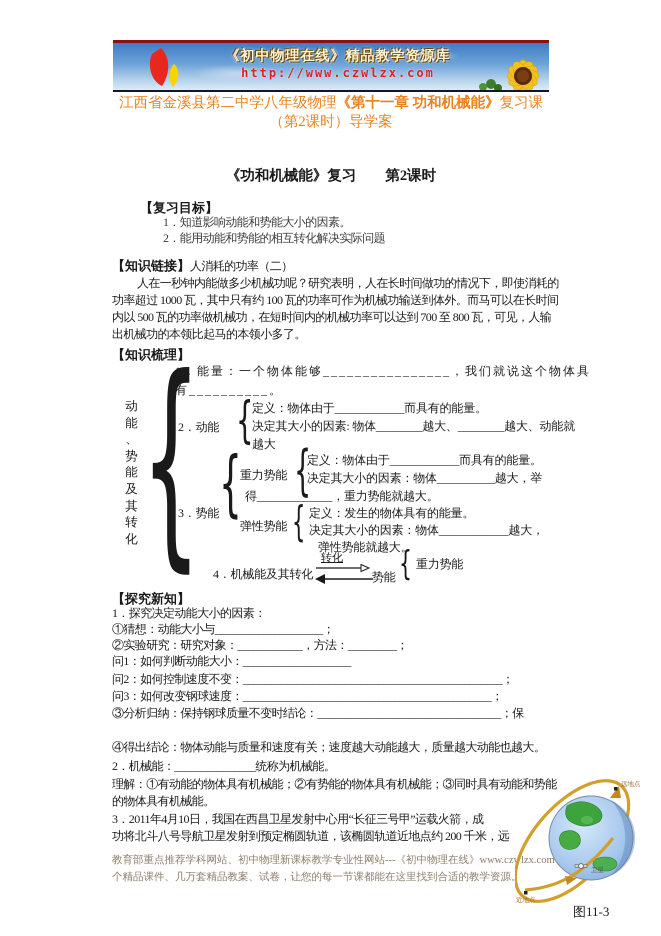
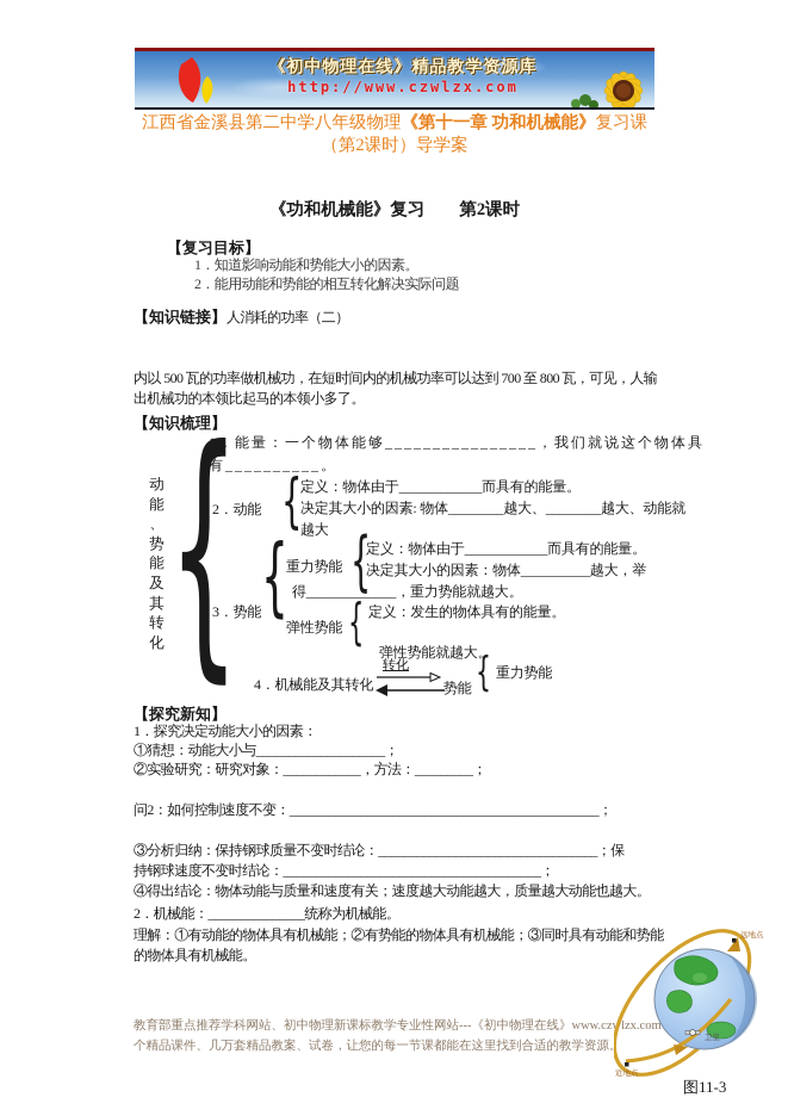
  《初中物理在线》精品教学资源库
  http://www.czwlzx.com
  江西省金溪县第二中学八年级物理《第十一章 功和机械能》复习课
  （第2课时）导学案
  《功和机械能》复习 第2课时
  【复习目标】
  1．知道影响动能和势能大小的因素。
  2．能用动能和势能的相互转化解决实际问题
  【知识链接】人消耗的功率（二）
- 人在一秒钟内能做多少机械功呢？研究表明，人在长时间做功的情况下，即使消耗的
- 功率超过 1000 瓦，其中只有约 100 瓦的功率可作为机械功输送到体外。而马可以在长时间
  内以 500 瓦的功率做机械功，在短时间内的机械功率可以达到 700 至 800 瓦，可见，人输
  出机械功的本领比起马的本领小多了。
  【知识梳理】
  动
  能
  、
  势
  能
  及
  其
  转
  化
  {
  {
  {
  {
  {
  {
  1．能量：一个物体能够________________，我们就说这个物体具
  有__________。
  2．动能
  定义：物体由于____________而具有的能量。
  决定其大小的因素: 物体________越大、________越大、动能就
  越大
  重力势能
  定义：物体由于____________而具有的能量。
  决定其大小的因素：物体__________越大，举
  得_____________，重力势能就越大。
  3．势能
  弹性势能
  定义：发生的物体具有的能量。
- 决定其大小的因素：物体____________越大，
  弹性势能就越大。
  4．机械能及其转化
  转化
  势能
  重力势能
  【探究新知】
  1．探究决定动能大小的因素：
  ①猜想：动能大小与____________________；
  ②实验研究：研究对象：____________，方法：_________；
- 问1：如何判断动能大小：____________________
  问2：如何控制速度不变：________________________________________________；
- 问3：如何改变钢球速度：______________________________________________；
  ③分析归纳：保持钢球质量不变时结论：__________________________________；保
+ 持钢球速度不变时结论：________________________________________；
  ④得出结论：物体动能与质量和速度有关；速度越大动能越大，质量越大动能也越大。
  2．机械能：_______________统称为机械能。
  理解：①有动能的物体具有机械能；②有势能的物体具有机械能；③同时具有动能和势能
  的物体具有机械能。
- 3．2011年4月10日，我国在西昌卫星发射中心用“长征三号甲”运载火箭，成
- 功将北斗八号导航卫星发射到预定椭圆轨道，该椭圆轨道近地点约 200 千米，远
  教育部重点推荐学科网站、初中物理新课标教学专业性网站---《初中物理在线》www.czlzx.com
  个精品课件、几万套精品教案、试卷，让您的每一节课都能在这里找到合适的教学资源
  图11-3
